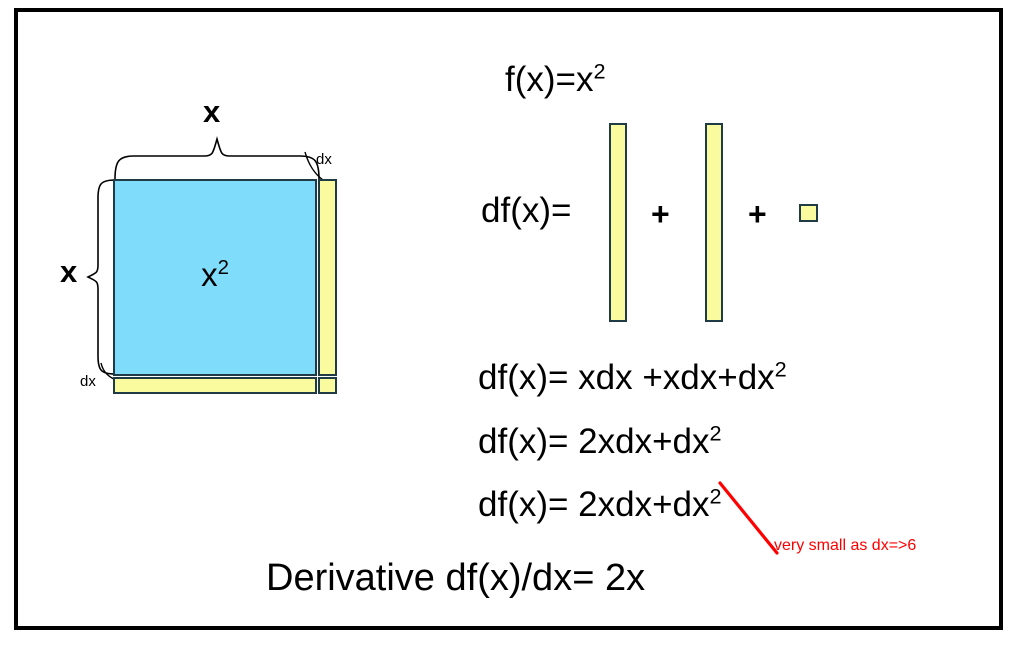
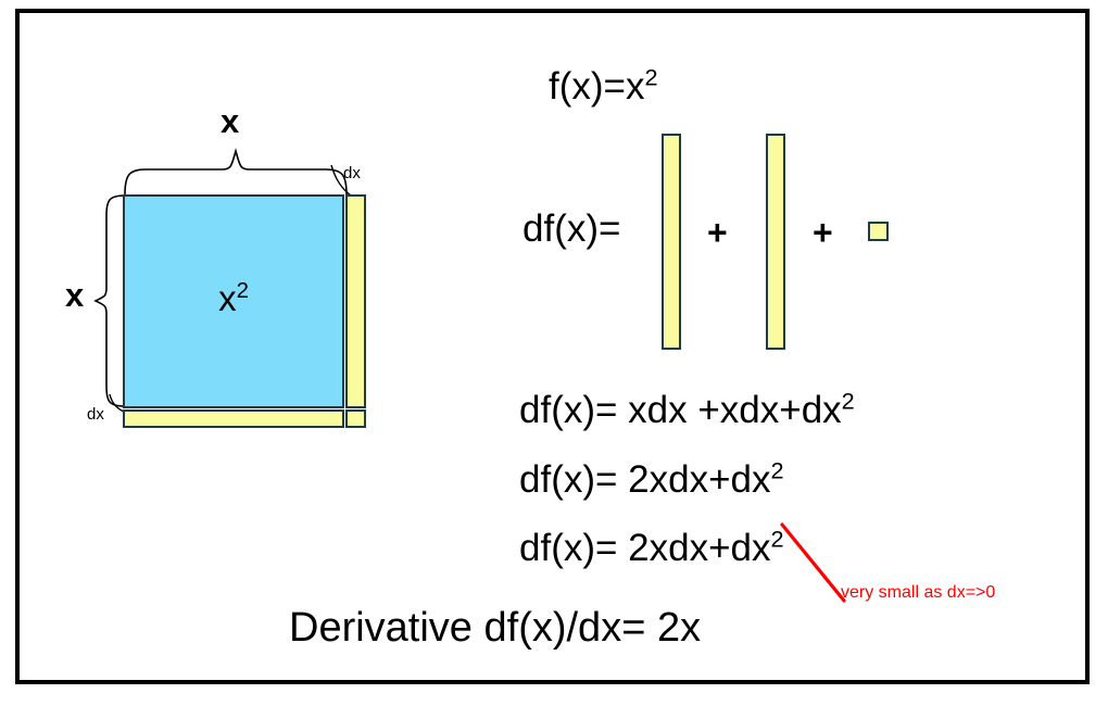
  x
  x
  dx
  dx
  x2
  f(x)=x2
  df(x)=
  +
  +
  df(x)= xdx +xdx+dx2
  df(x)= 2xdx+dx2
  df(x)= 2xdx+dx2
- very small as dx=>6
+ very small as dx=>0
  Derivative df(x)/dx= 2x
